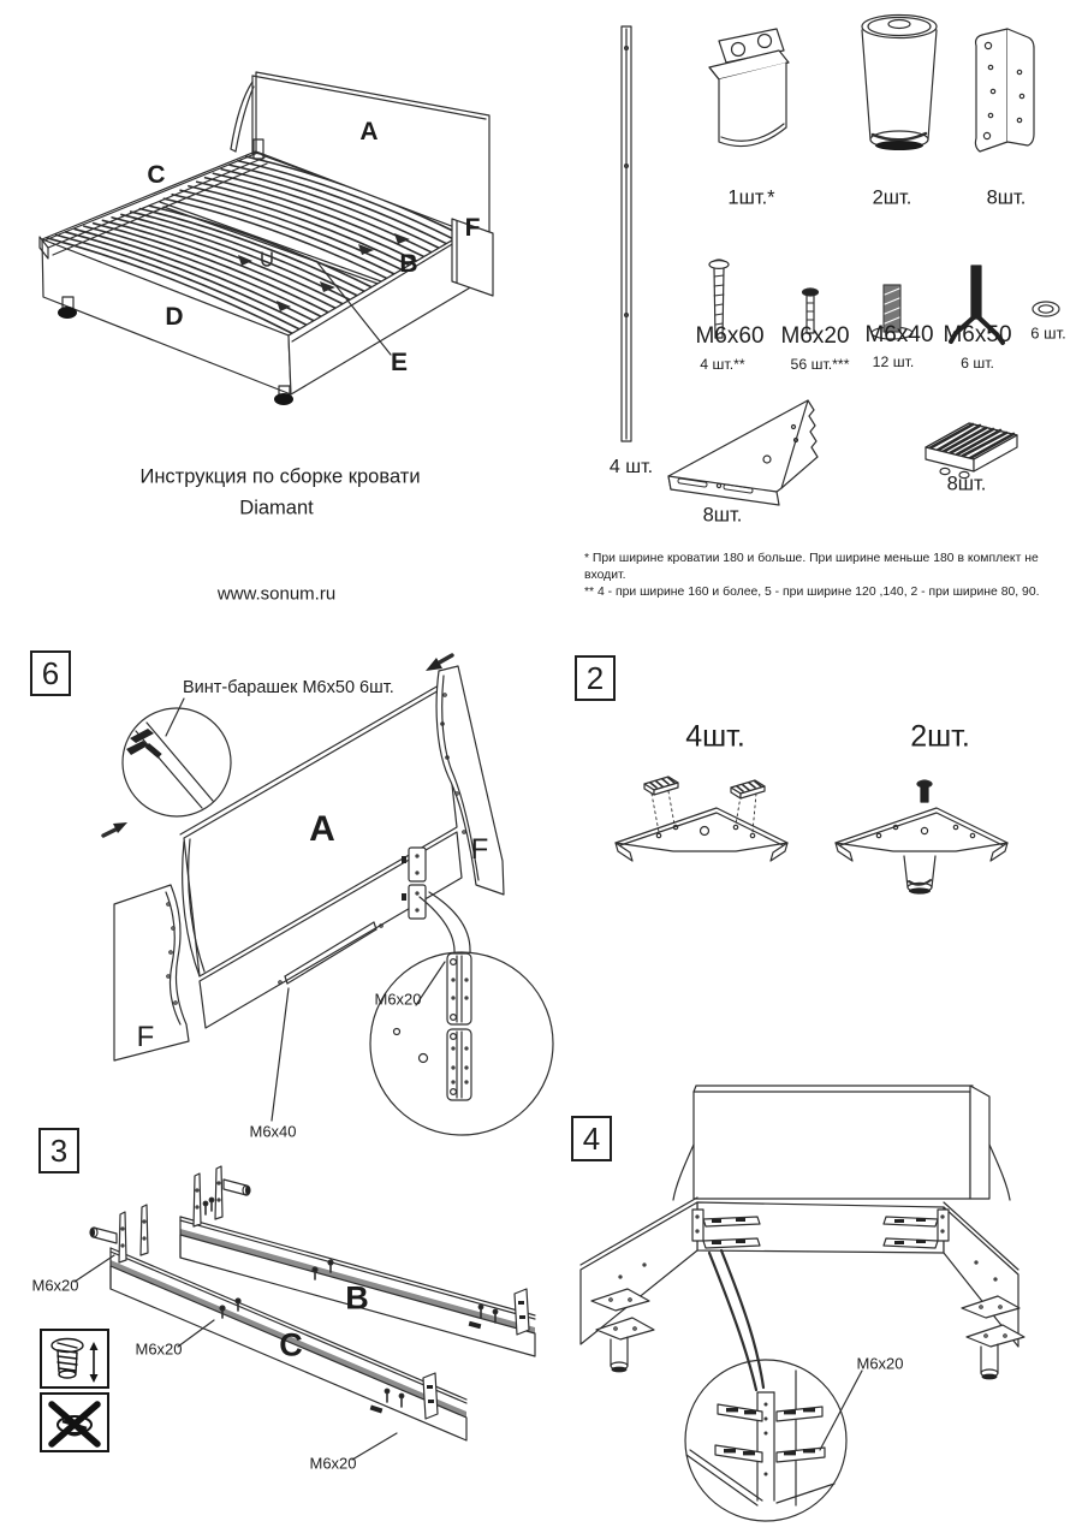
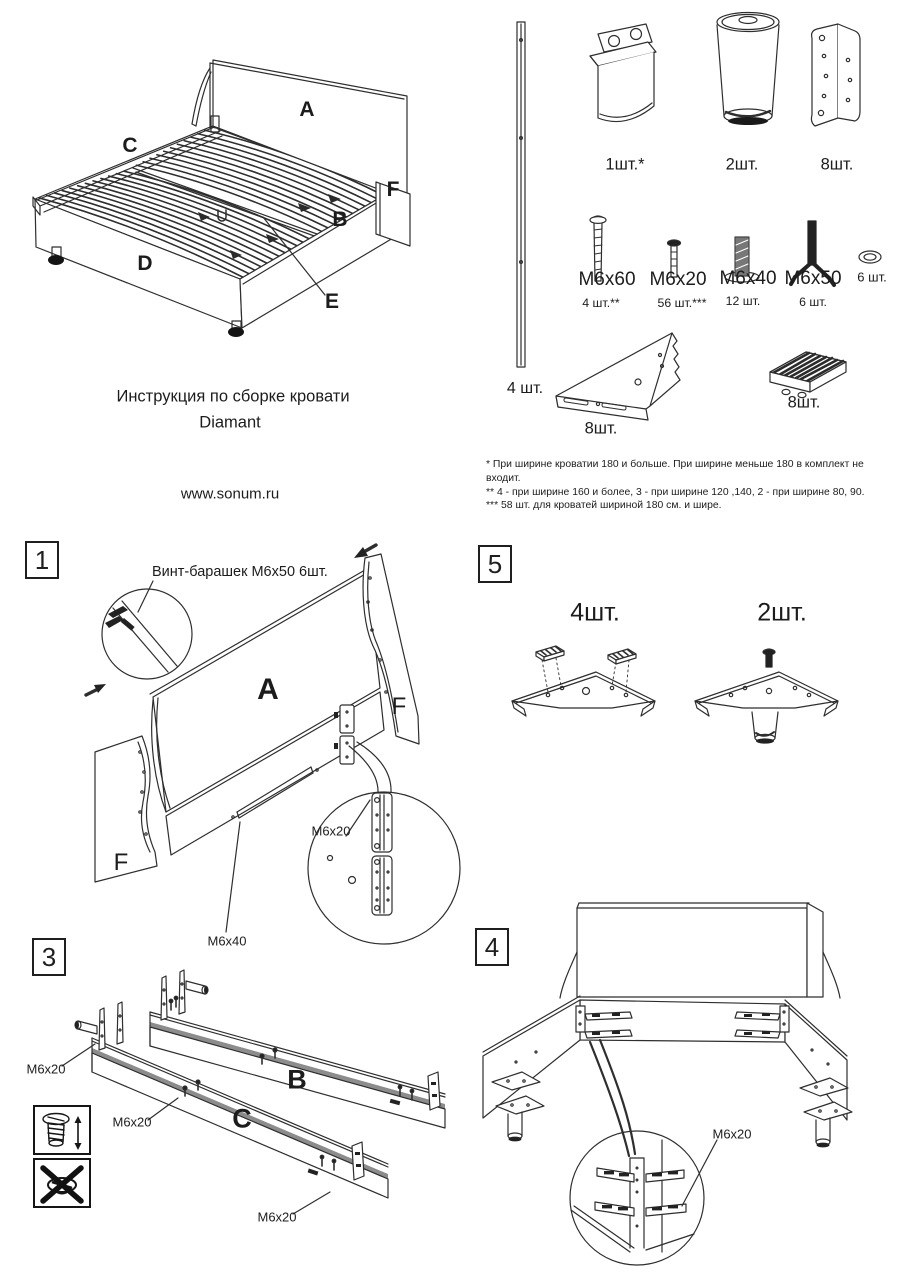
  A
  C
  F
  B
  D
  E
  Инструкция по сборке кровати
  Diamant
  www.sonum.ru
  1шт.*
  2шт.
  8шт.
  M6x60
  M6x20
  M6x40
  M6x50
  6 шт.
  4 шт.**
  56 шт.***
  12 шт.
  6 шт.
  4 шт.
  8шт.
  8шт.
  * При ширине кроватии 180 и больше. При ширине меньше 180 в комплект не входит.
- ** 4 - при ширине 160 и более, 5 - при ширине 120 ,140, 2 - при ширине 80, 90.
+ ** 4 - при ширине 160 и более, 3 - при ширине 120 ,140, 2 - при ширине 80, 90.
+ *** 58 шт. для кроватей шириной 180 см. и шире.
- 6
+ 1
- 2
+ 5
  3
  4
  Винт-барашек М6х50 6шт.
  A
  F
  F
  M6x20
  M6x40
  4шт.
  2шт.
  B
  C
  M6x20
  M6x20
  M6x20
  M6x20
